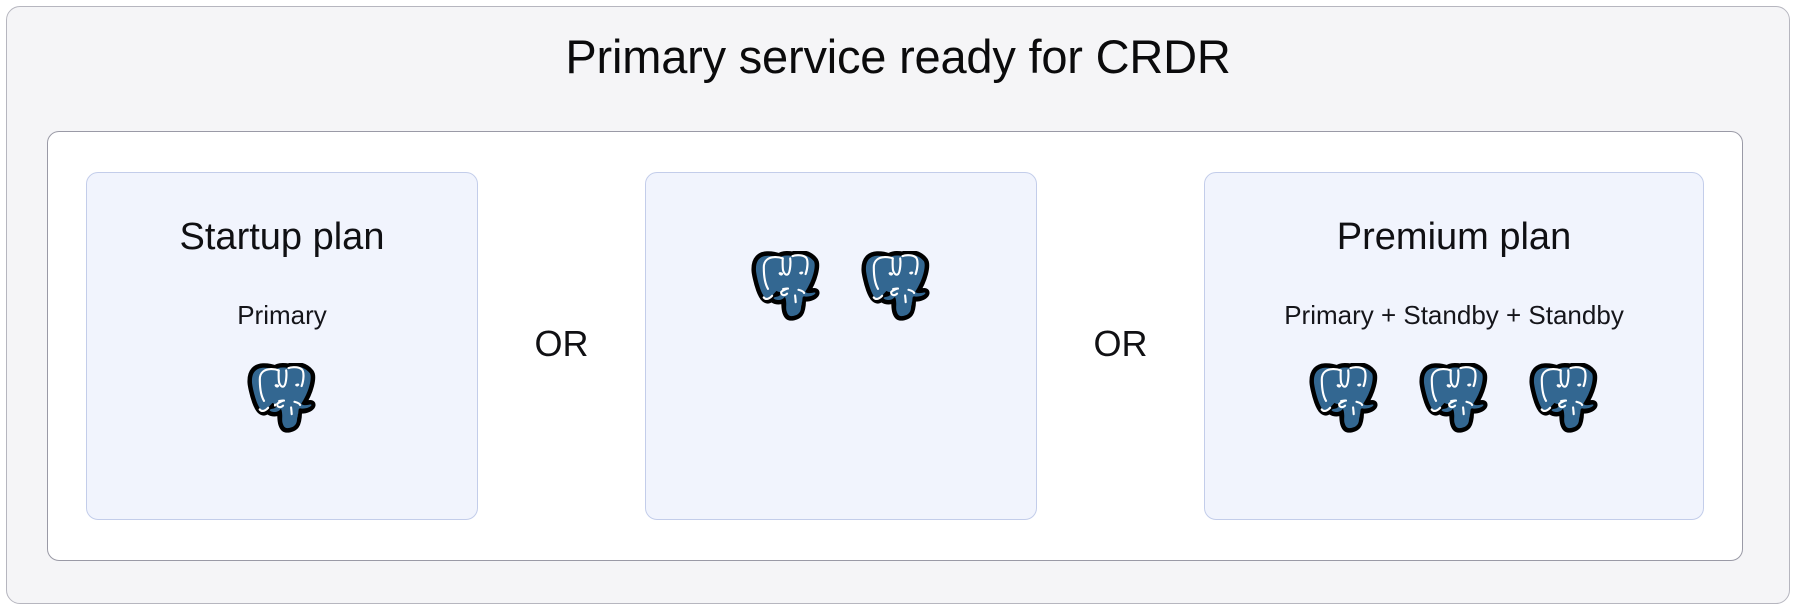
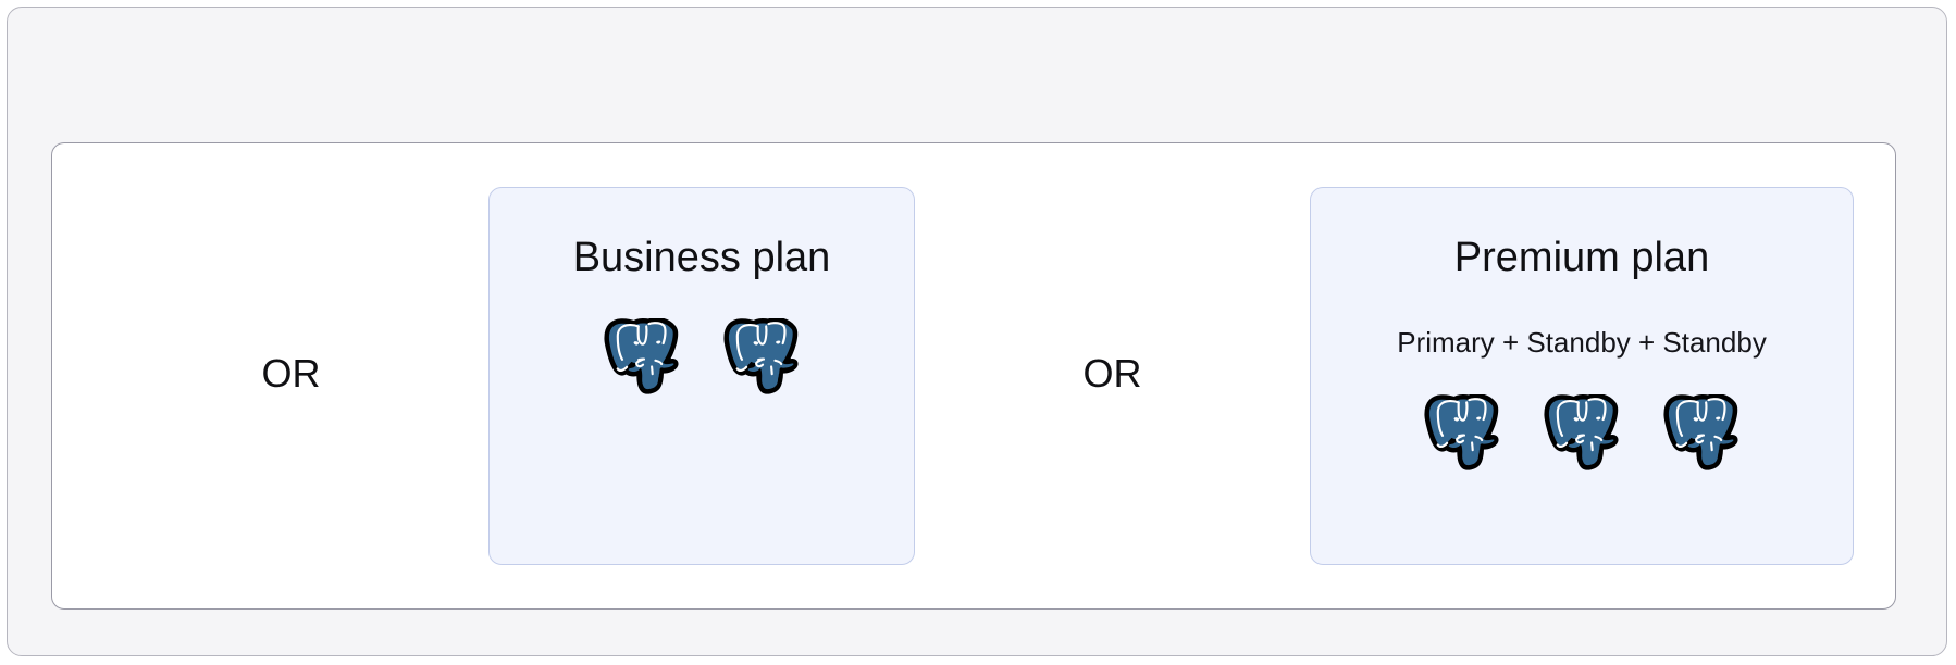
- Primary service ready for CRDR
- Startup plan
- Primary
  OR
+ Business plan
  OR
  Premium plan
  Primary + Standby + Standby
